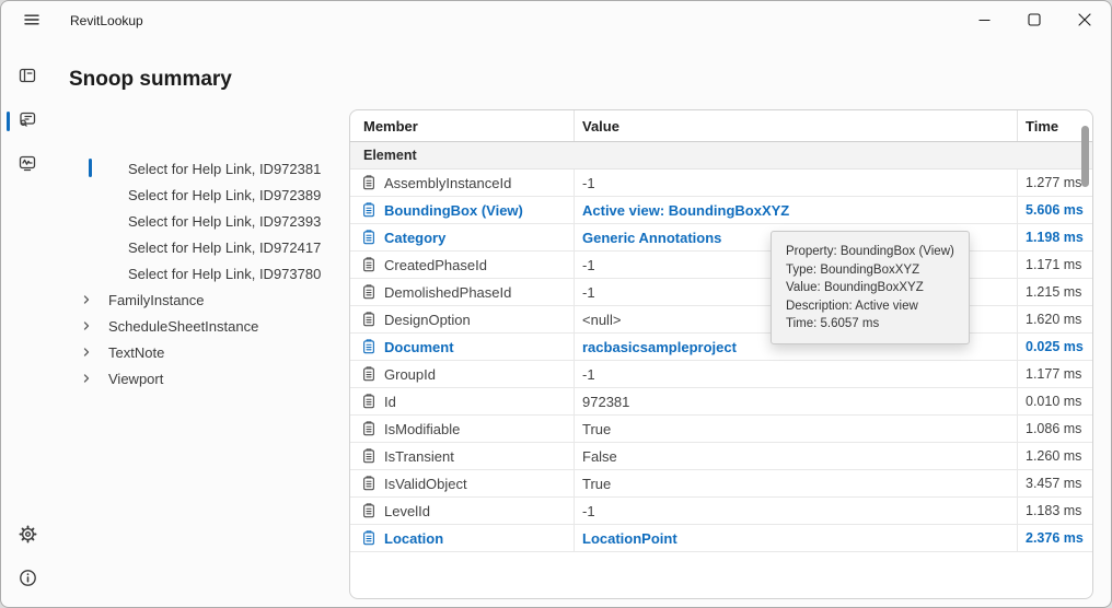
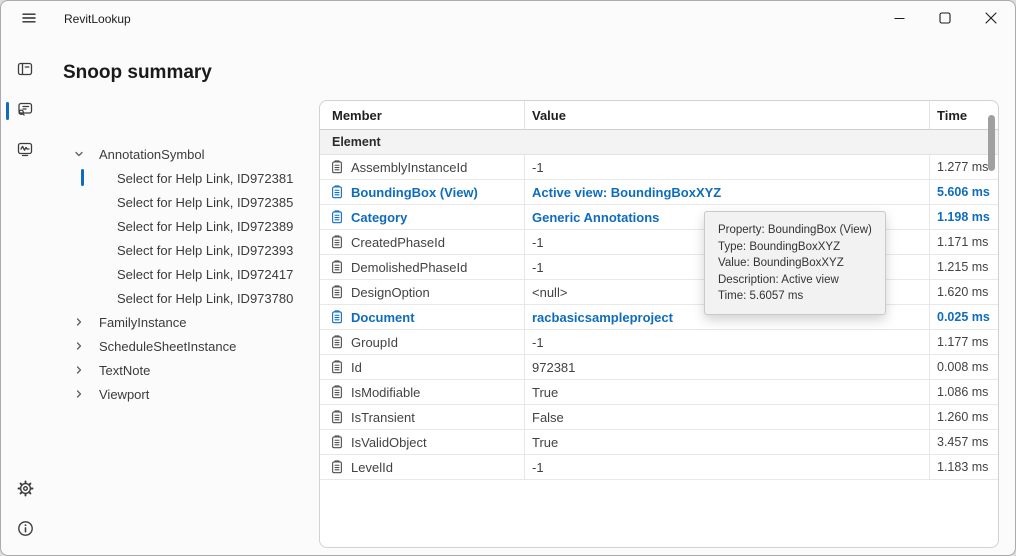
  RevitLookup
  Snoop summary
+ AnnotationSymbol
  Select for Help Link, ID972381
+ Select for Help Link, ID972385
  Select for Help Link, ID972389
  Select for Help Link, ID972393
  Select for Help Link, ID972417
  Select for Help Link, ID973780
  FamilyInstance
  ScheduleSheetInstance
  TextNote
  Viewport
  Member
  Value
  Time
  Element
  AssemblyInstanceId
  -1
  1.277 ms
  BoundingBox (View)
  Active view: BoundingBoxXYZ
  5.606 ms
  Category
  Generic Annotations
  1.198 ms
  CreatedPhaseId
  -1
  1.171 ms
  DemolishedPhaseId
  -1
  1.215 ms
  DesignOption
  <null>
  1.620 ms
  Document
  racbasicsampleproject
  0.025 ms
  GroupId
  -1
  1.177 ms
  Id
  972381
- 0.010 ms
+ 0.008 ms
  IsModifiable
  True
  1.086 ms
  IsTransient
  False
  1.260 ms
  IsValidObject
  True
  3.457 ms
  LevelId
  -1
  1.183 ms
- Location
- LocationPoint
- 2.376 ms
  Property: BoundingBox (View)
  Type: BoundingBoxXYZ
  Value: BoundingBoxXYZ
  Description: Active view
  Time: 5.6057 ms
